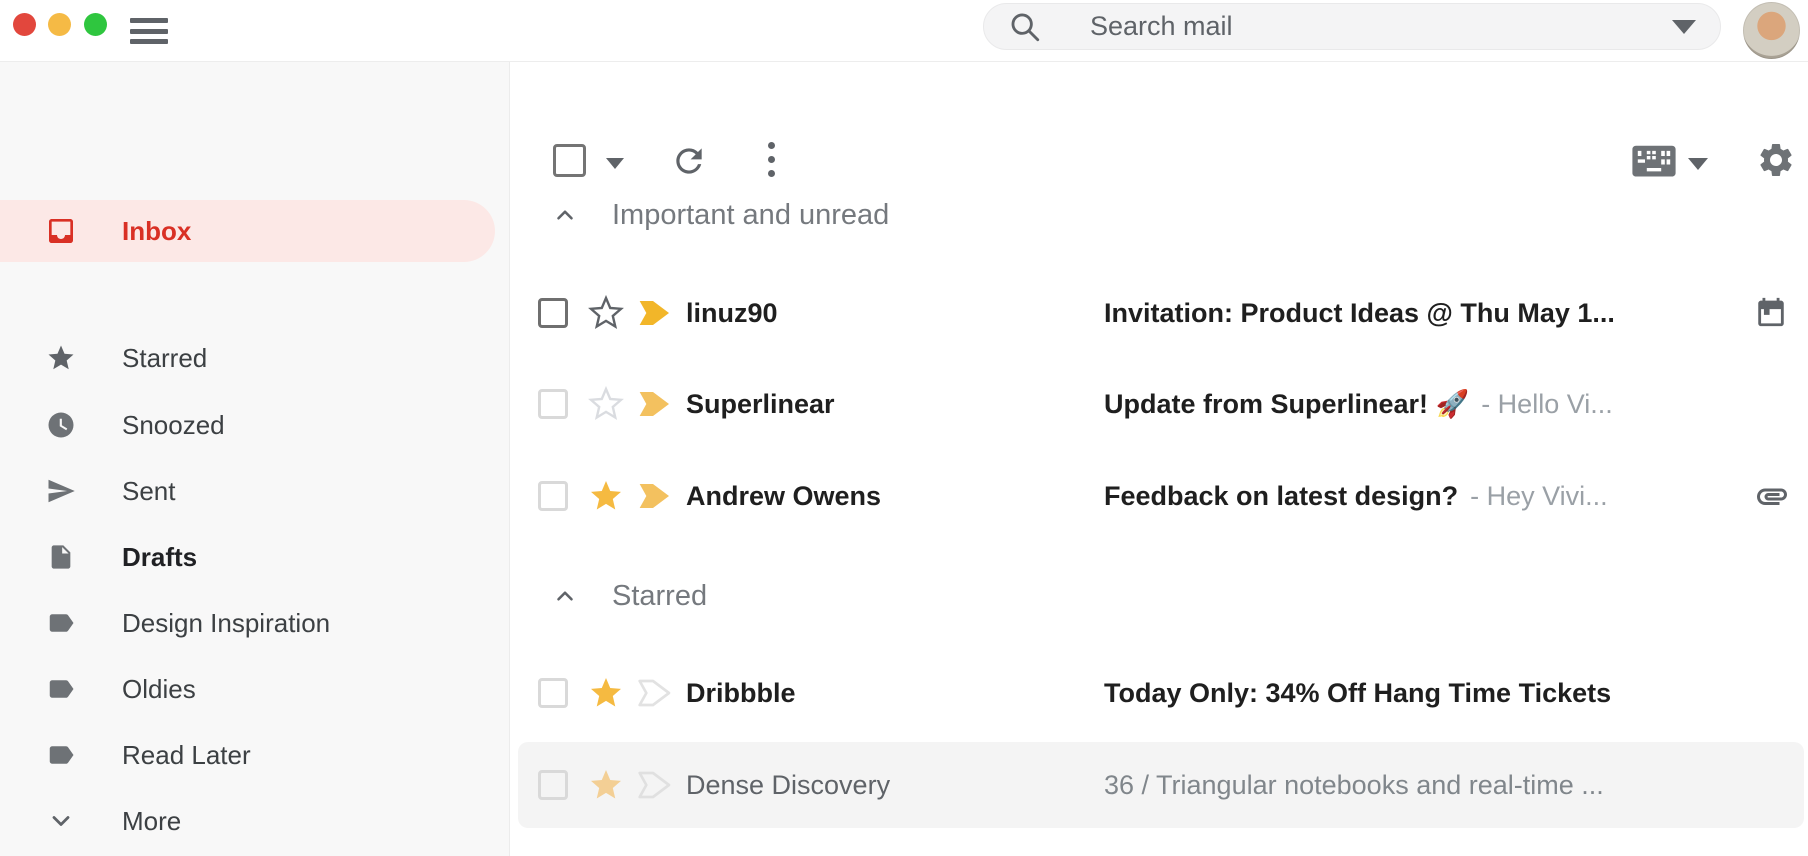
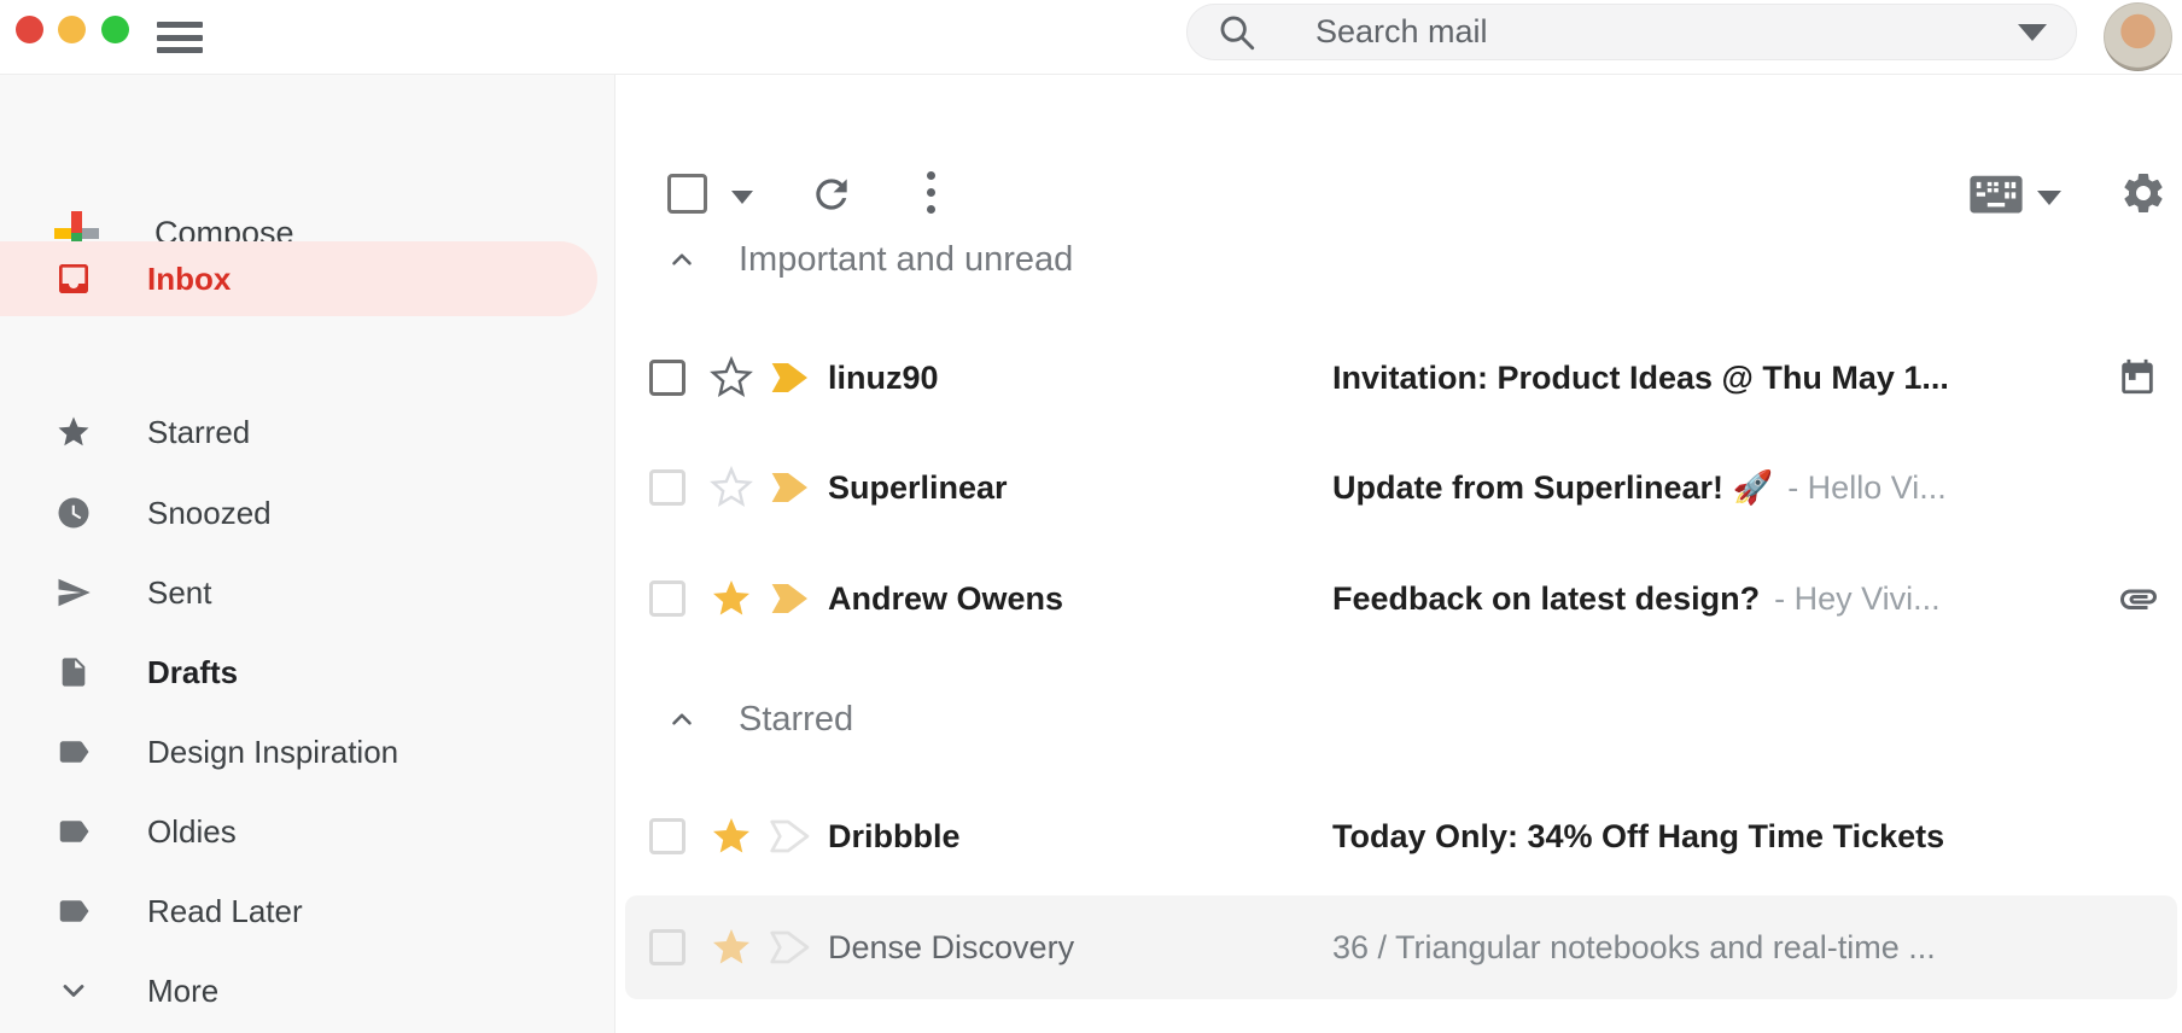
  Search mail
+ Compose
  Inbox
  Starred
  Snoozed
  Sent
  Drafts
  Design Inspiration
  Oldies
  Read Later
  More
  Important and unread
  linuz90
  Invitation: Product Ideas @ Thu May 1...
  Superlinear
  Update from Superlinear! 🚀
  - Hello Vi...
  Andrew Owens
  Feedback on latest design?
  - Hey Vivi...
  Starred
  Dribbble
  Today Only: 34% Off Hang Time Tickets
  Dense Discovery
  36 / Triangular notebooks and real-time ...
